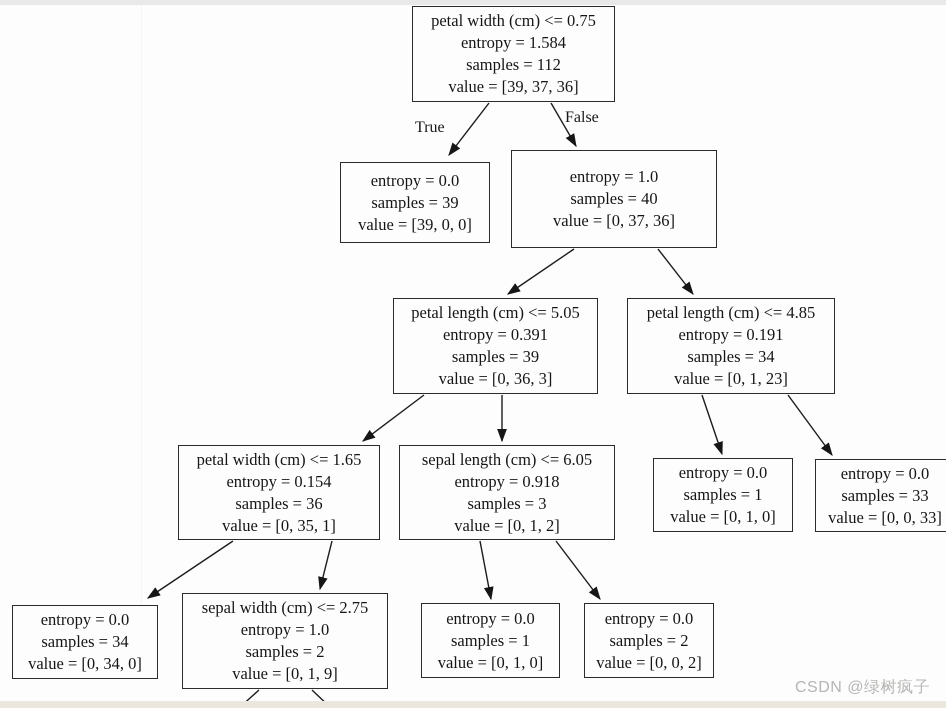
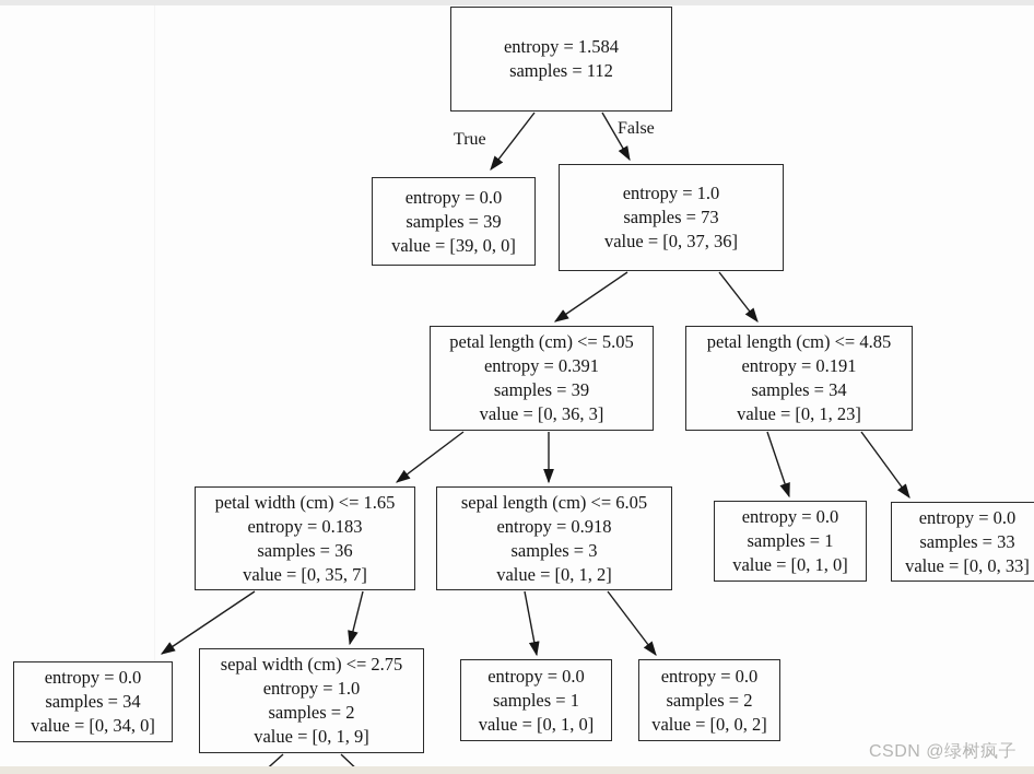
  True
  False
- petal width (cm) <= 0.75
  entropy = 1.584
  samples = 112
- value = [39, 37, 36]
  entropy = 0.0
  samples = 39
  value = [39, 0, 0]
  entropy = 1.0
- samples = 40
+ samples = 73
  value = [0, 37, 36]
  petal length (cm) <= 5.05
  entropy = 0.391
  samples = 39
  value = [0, 36, 3]
  petal length (cm) <= 4.85
  entropy = 0.191
  samples = 34
  value = [0, 1, 23]
  petal width (cm) <= 1.65
- entropy = 0.154
+ entropy = 0.183
  samples = 36
- value = [0, 35, 1]
+ value = [0, 35, 7]
  sepal length (cm) <= 6.05
  entropy = 0.918
  samples = 3
  value = [0, 1, 2]
  entropy = 0.0
  samples = 1
  value = [0, 1, 0]
  entropy = 0.0
  samples = 33
  value = [0, 0, 33]
  entropy = 0.0
  samples = 34
  value = [0, 34, 0]
  sepal width (cm) <= 2.75
  entropy = 1.0
  samples = 2
  value = [0, 1, 9]
  entropy = 0.0
  samples = 1
  value = [0, 1, 0]
  entropy = 0.0
  samples = 2
  value = [0, 0, 2]
  CSDN @绿树疯子
